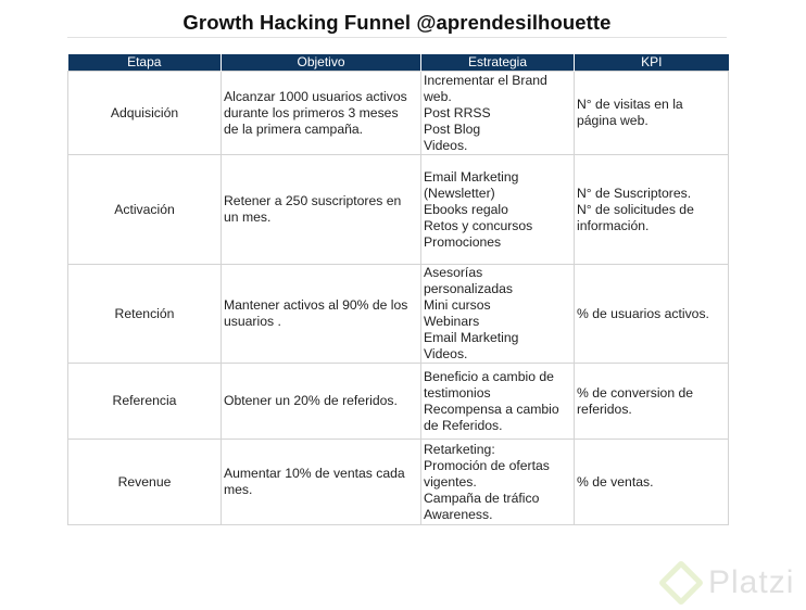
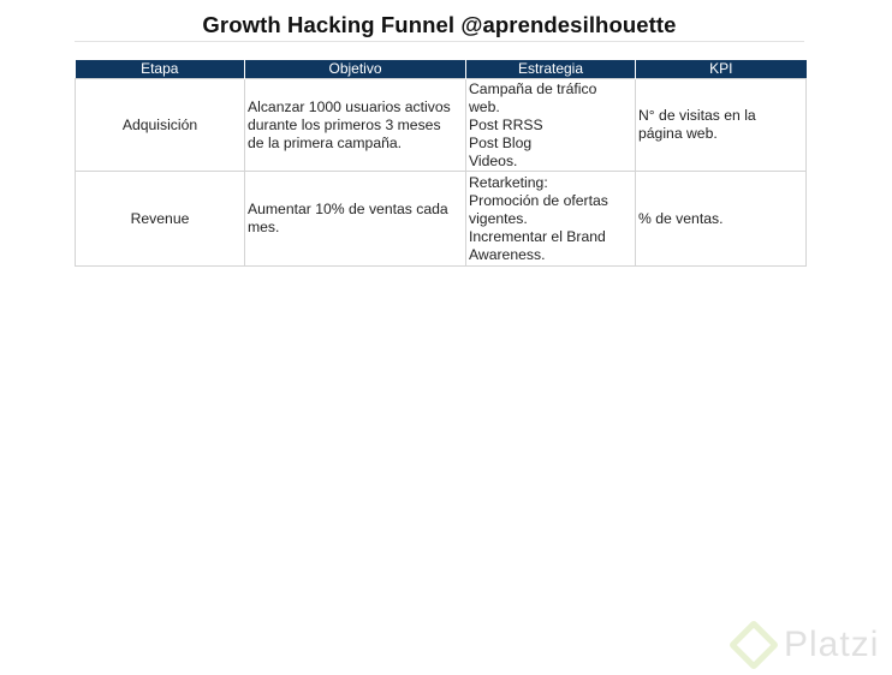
  Growth Hacking Funnel @aprendesilhouette
  Etapa	Objetivo	Estrategia	KPI
- Adquisición	Alcanzar 1000 usuarios activosdurante los primeros 3 mesesde la primera campaña.	Incrementar el Brandweb.Post RRSSPost BlogVideos.	N° de visitas en lapágina web.
+ Adquisición	Alcanzar 1000 usuarios activosdurante los primeros 3 mesesde la primera campaña.	Campaña de tráficoweb.Post RRSSPost BlogVideos.	N° de visitas en lapágina web.
- Activación	Retener a 250 suscriptores enun mes.	Email Marketing(Newsletter)Ebooks regaloRetos y concursosPromociones	N° de Suscriptores.N° de solicitudes deinformación.
- Retención	Mantener activos al 90% de losusuarios .	AsesoríaspersonalizadasMini cursosWebinarsEmail MarketingVideos.	% de usuarios activos.
- Referencia	Obtener un 20% de referidos.	Beneficio a cambio detestimoniosRecompensa a cambiode Referidos.	% de conversion dereferidos.
- Revenue	Aumentar 10% de ventas cadames.	Retarketing:Promoción de ofertasvigentes.Campaña de tráficoAwareness.	% de ventas.
+ Revenue	Aumentar 10% de ventas cadames.	Retarketing:Promoción de ofertasvigentes.Incrementar el BrandAwareness.	% de ventas.
  Platzi
